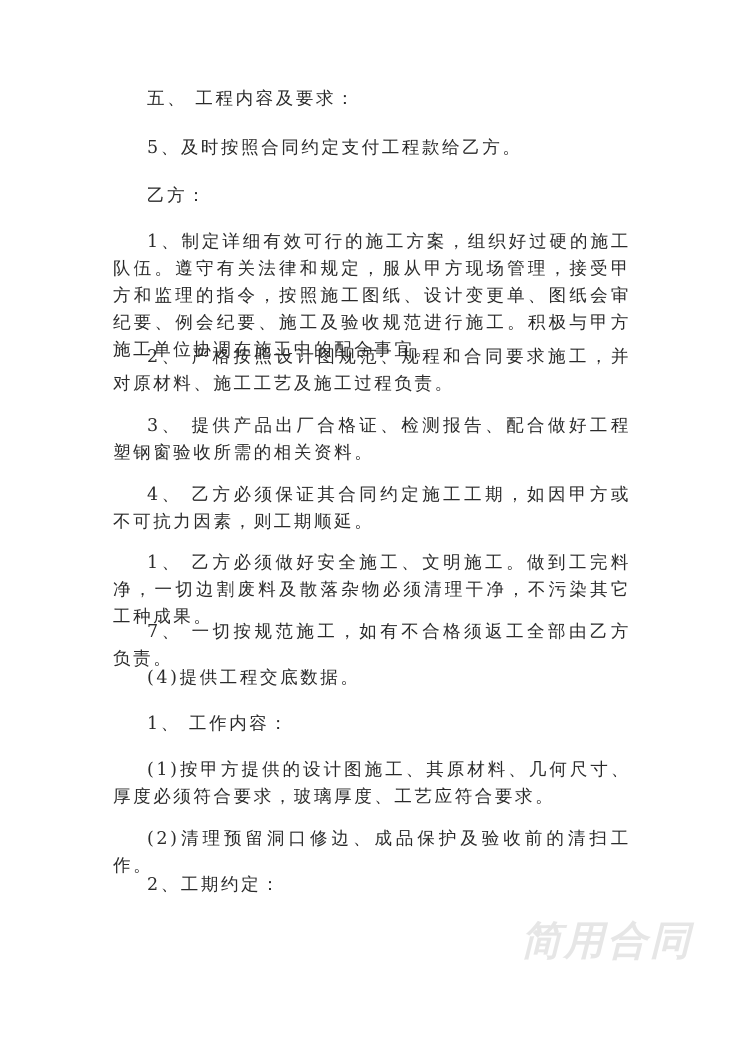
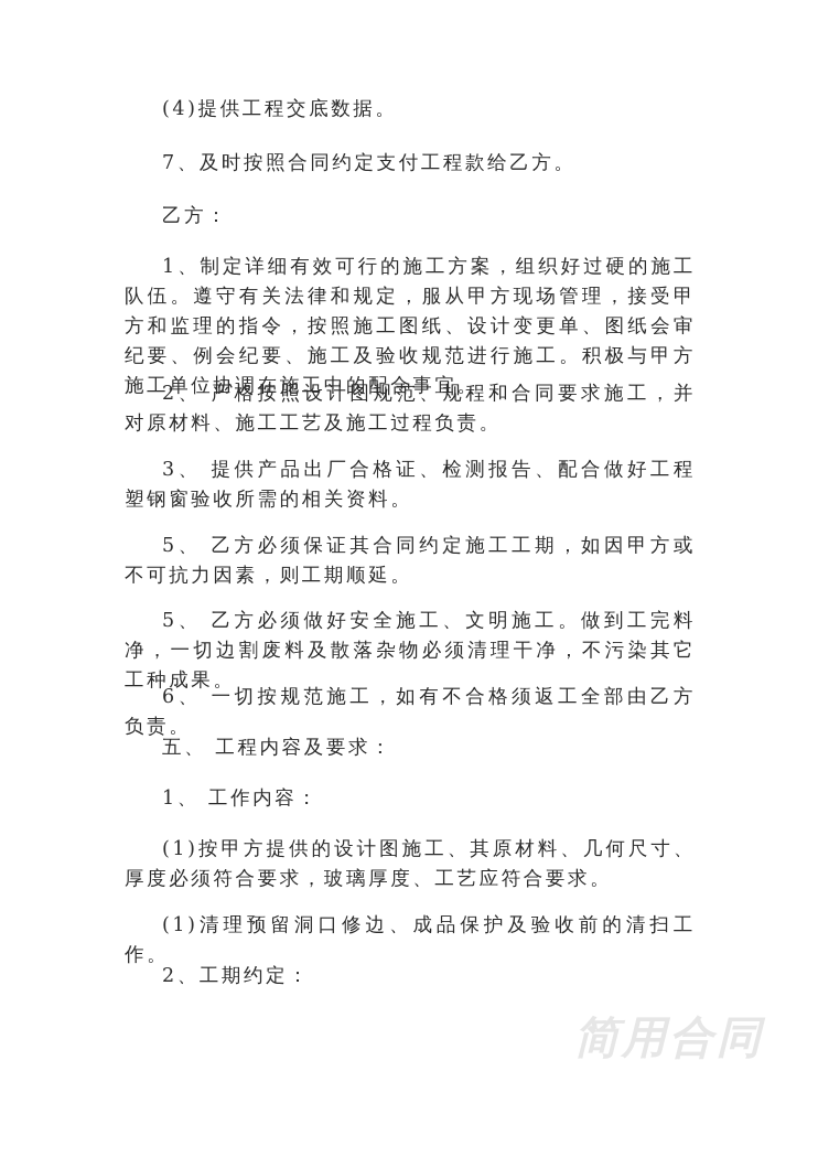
- 五、 工程内容及要求：
+ (4)提供工程交底数据。
- 5、及时按照合同约定支付工程款给乙方。
+ 7、及时按照合同约定支付工程款给乙方。
  乙方：
  1、制定详细有效可行的施工方案，组织好过硬的施工队伍。遵守有关法律和规定，服从甲方现场管理，接受甲方和监理的指令，按照施工图纸、设计变更单、图纸会审纪要、例会纪要、施工及验收规范进行施工。积极与甲方施工单位协调在施工中的配合事宜。
  2、 严格按照设计图规范、规程和合同要求施工，并对原材料、施工工艺及施工过程负责。
  3、 提供产品出厂合格证、检测报告、配合做好工程塑钢窗验收所需的相关资料。
- 4、 乙方必须保证其合同约定施工工期，如因甲方或不可抗力因素，则工期顺延。
+ 5、 乙方必须保证其合同约定施工工期，如因甲方或不可抗力因素，则工期顺延。
- 1、 乙方必须做好安全施工、文明施工。做到工完料净，一切边割废料及散落杂物必须清理干净，不污染其它工种成果。
+ 5、 乙方必须做好安全施工、文明施工。做到工完料净，一切边割废料及散落杂物必须清理干净，不污染其它工种成果。
- 7、 一切按规范施工，如有不合格须返工全部由乙方负责。
+ 6、 一切按规范施工，如有不合格须返工全部由乙方负责。
- (4)提供工程交底数据。
+ 五、 工程内容及要求：
  1、 工作内容：
  (1)按甲方提供的设计图施工、其原材料、几何尺寸、厚度必须符合要求，玻璃厚度、工艺应符合要求。
- (2)清理预留洞口修边、成品保护及验收前的清扫工作。
+ (1)清理预留洞口修边、成品保护及验收前的清扫工作。
  2、工期约定：
  简用合同
